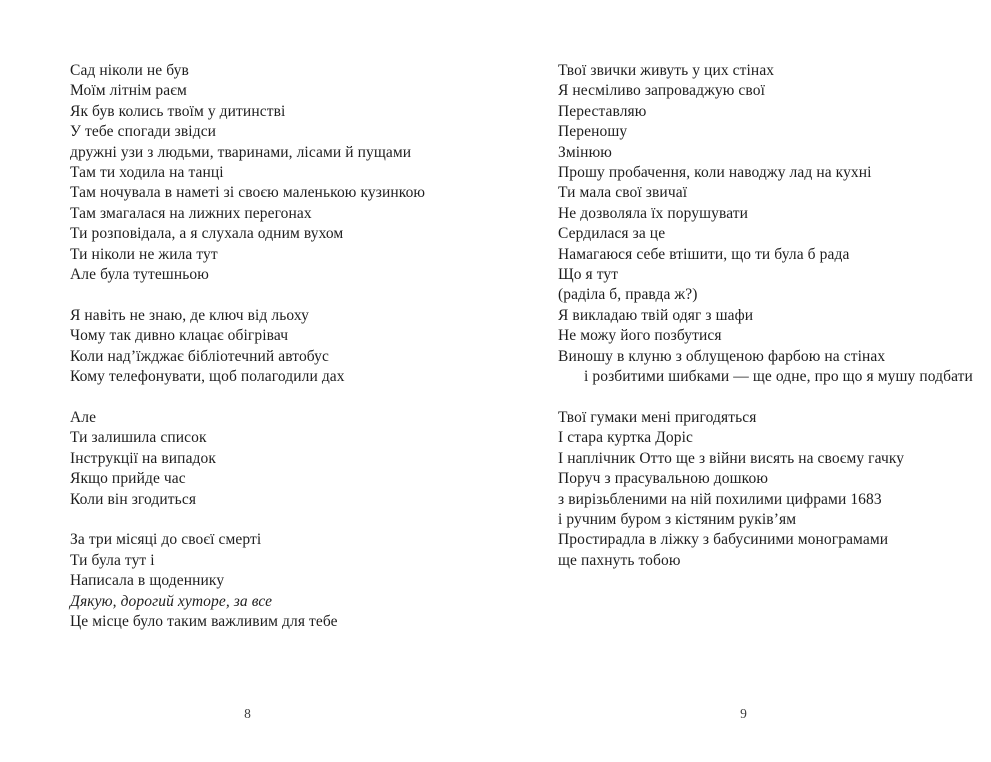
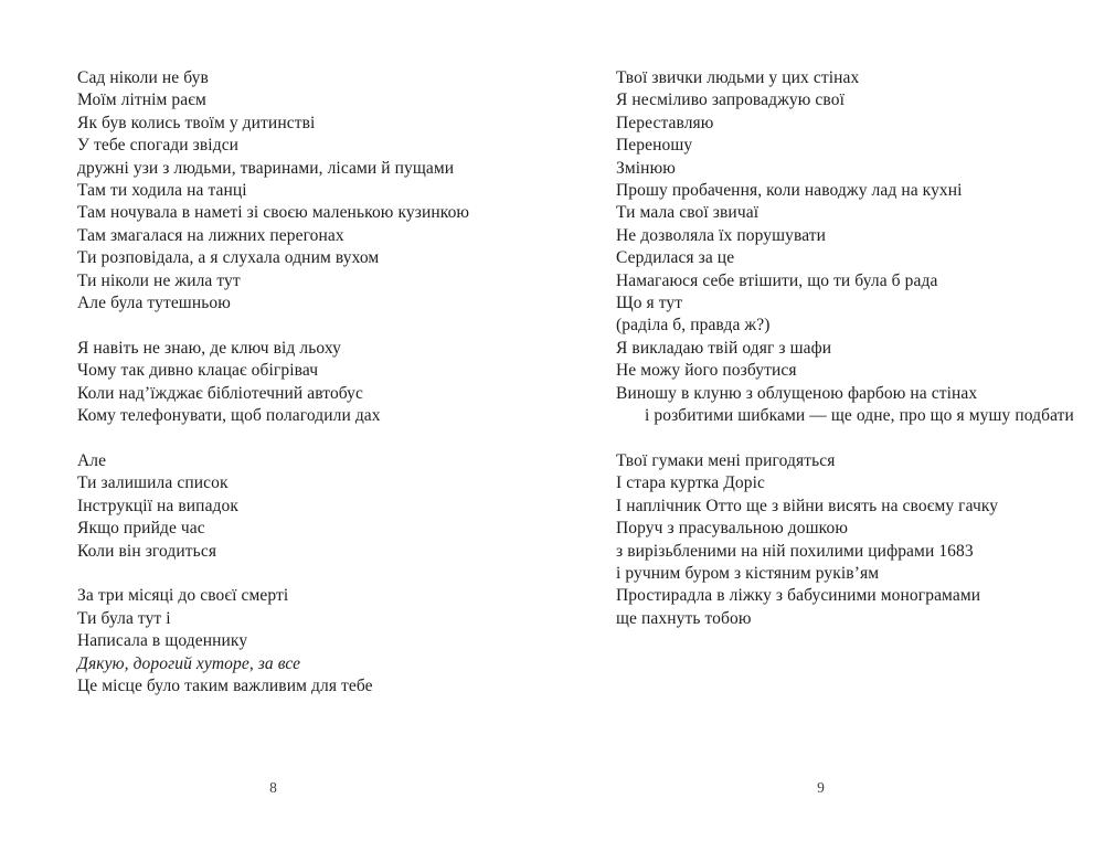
  Сад ніколи не був
  Моїм літнім раєм
  Як був колись твоїм у дитинстві
  У тебе спогади звідси
  дружні узи з людьми, тваринами, лісами й пущами
  Там ти ходила на танці
  Там ночувала в наметі зі своєю маленькою кузинкою
  Там змагалася на лижних перегонах
  Ти розповідала, а я слухала одним вухом
  Ти ніколи не жила тут
  Але була тутешньою
  Я навіть не знаю, де ключ від льоху
  Чому так дивно клацає обігрівач
  Коли над’їжджає бібліотечний автобус
  Кому телефонувати, щоб полагодили дах
  Але
  Ти залишила список
  Інструкції на випадок
  Якщо прийде час
  Коли він згодиться
  За три місяці до своєї смерті
  Ти була тут і
  Написала в щоденнику
  Дякую, дорогий хуторе, за все
  Це місце було таким важливим для тебе
  8
- Твої звички живуть у цих стінах
+ Твої звички людьми у цих стінах
  Я несміливо запроваджую свої
  Переставляю
  Переношу
  Змінюю
  Прошу пробачення, коли наводжу лад на кухні
  Ти мала свої звичаї
  Не дозволяла їх порушувати
  Сердилася за це
  Намагаюся себе втішити, що ти була б рада
  Що я тут
  (раділа б, правда ж?)
  Я викладаю твій одяг з шафи
  Не можу його позбутися
  Виношу в клуню з облущеною фарбою на стінах
  і розбитими шибками — ще одне, про що я мушу подбати
  Твої гумаки мені пригодяться
  І стара куртка Доріс
  І наплічник Отто ще з війни висять на своєму гачку
  Поруч з прасувальною дошкою
  з вирізьбленими на ній похилими цифрами 1683
  і ручним буром з кістяним руків’ям
  Простирадла в ліжку з бабусиними монограмами
  ще пахнуть тобою
  9
